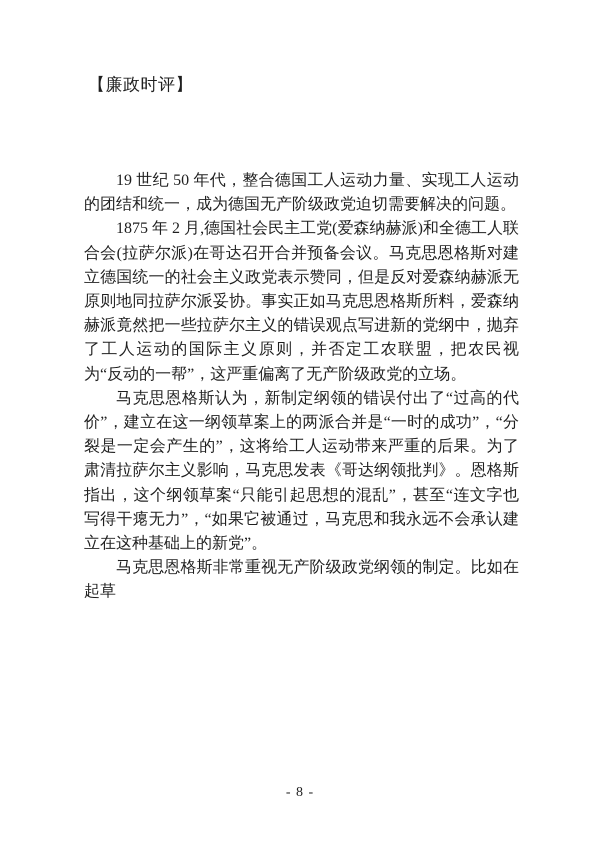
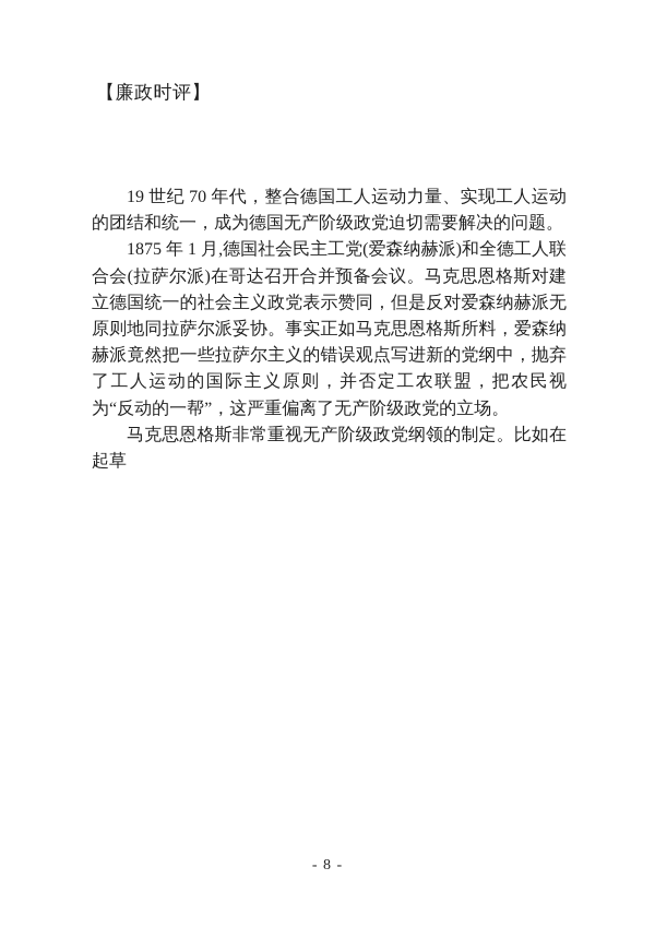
  【廉政时评】
- 19 世纪 50 年代，整合德国工人运动力量、实现工人运动的团结和统一，成为德国无产阶级政党迫切需要解决的问题。
+ 19 世纪 70 年代，整合德国工人运动力量、实现工人运动的团结和统一，成为德国无产阶级政党迫切需要解决的问题。
- 1875 年 2 月,德国社会民主工党(爱森纳赫派)和全德工人联合会(拉萨尔派)在哥达召开合并预备会议。马克思恩格斯对建立德国统一的社会主义政党表示赞同，但是反对爱森纳赫派无原则地同拉萨尔派妥协。事实正如马克思恩格斯所料，爱森纳赫派竟然把一些拉萨尔主义的错误观点写进新的党纲中，抛弃了工人运动的国际主义原则，并否定工农联盟，把农民视为“反动的一帮”，这严重偏离了无产阶级政党的立场。
+ 1875 年 1 月,德国社会民主工党(爱森纳赫派)和全德工人联合会(拉萨尔派)在哥达召开合并预备会议。马克思恩格斯对建立德国统一的社会主义政党表示赞同，但是反对爱森纳赫派无原则地同拉萨尔派妥协。事实正如马克思恩格斯所料，爱森纳赫派竟然把一些拉萨尔主义的错误观点写进新的党纲中，抛弃了工人运动的国际主义原则，并否定工农联盟，把农民视为“反动的一帮”，这严重偏离了无产阶级政党的立场。
- 马克思恩格斯认为，新制定纲领的错误付出了“过高的代价”，建立在这一纲领草案上的两派合并是“一时的成功”，“分裂是一定会产生的”，这将给工人运动带来严重的后果。为了肃清拉萨尔主义影响，马克思发表《哥达纲领批判》。恩格斯指出，这个纲领草案“只能引起思想的混乱”，甚至“连文字也写得干瘪无力”，“如果它被通过，马克思和我永远不会承认建立在这种基础上的新党”。
  马克思恩格斯非常重视无产阶级政党纲领的制定。比如在起草
  - 8 -
